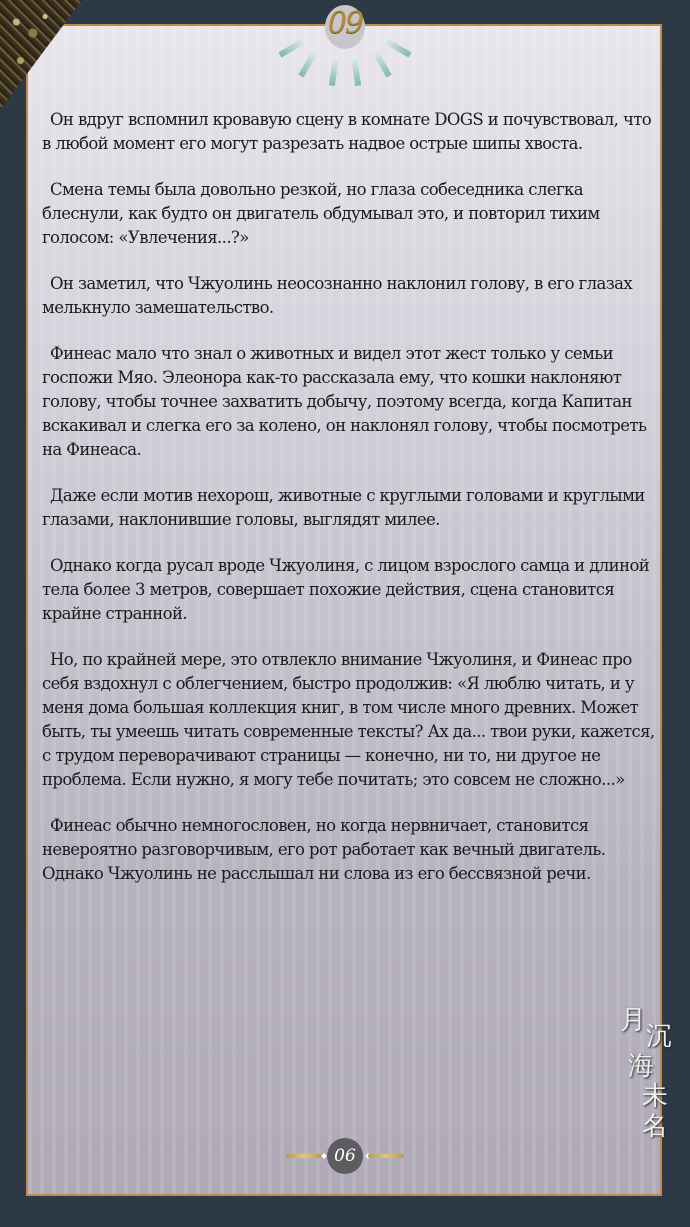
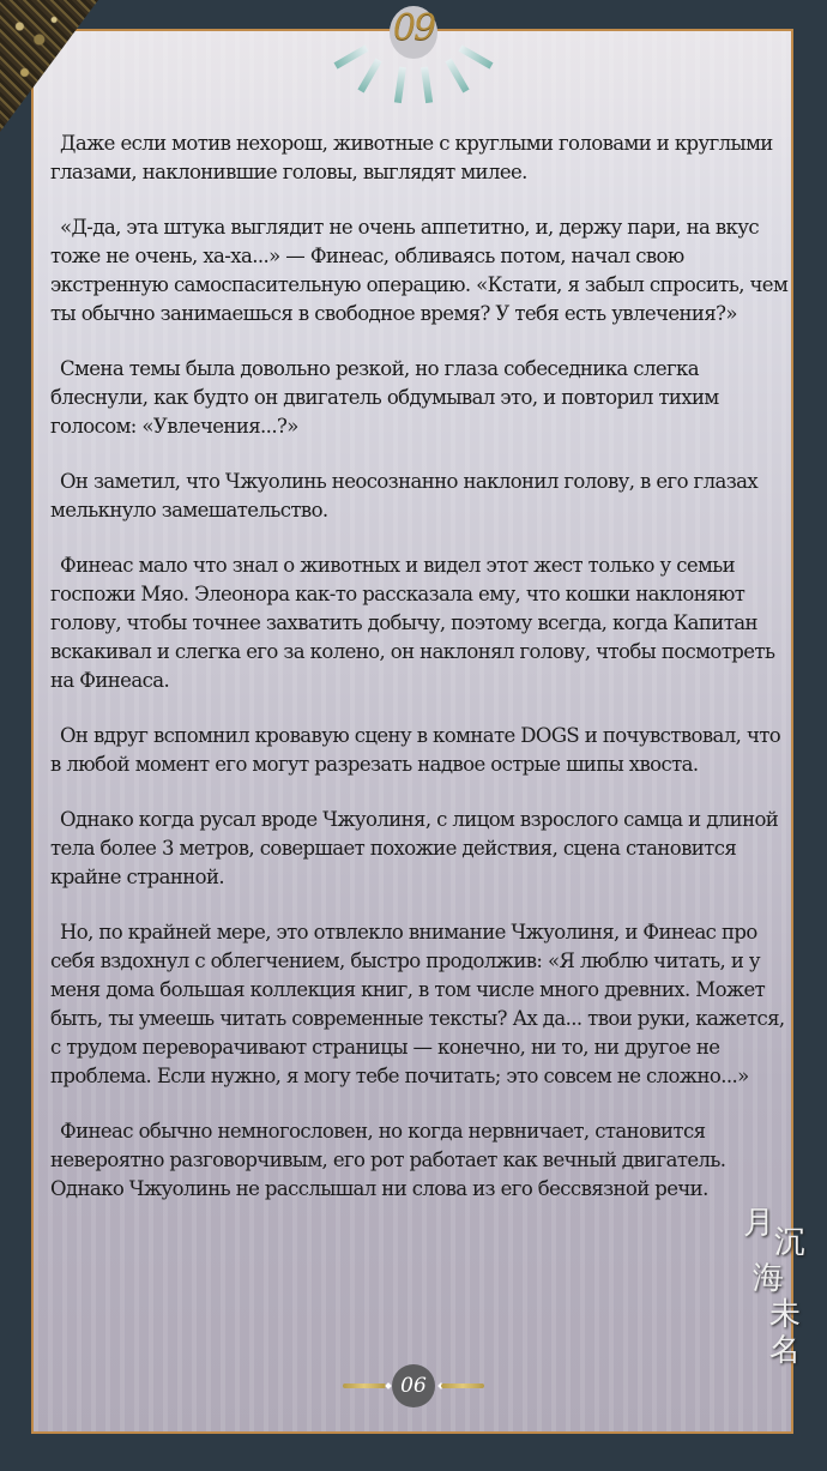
  09
- Он вдруг вспомнил кровавую сцену в комнате DOGS и почувствовал, что в любой момент его могут разрезать надвое острые шипы хвоста.
+ Даже если мотив нехорош, животные с круглыми головами и круглыми глазами, наклонившие головы, выглядят милее.
+ «Д-да, эта штука выглядит не очень аппетитно, и, держу пари, на вкус тоже не очень, ха-ха...» — Финеас, обливаясь потом, начал свою экстренную самоспасительную операцию. «Кстати, я забыл спросить, чем ты обычно занимаешься в свободное время? У тебя есть увлечения?»
  Смена темы была довольно резкой, но глаза собеседника слегка блеснули, как будто он двигатель обдумывал это, и повторил тихим голосом: «Увлечения...?»
  Он заметил, что Чжуолинь неосознанно наклонил голову, в его глазах мелькнуло замешательство.
  Финеас мало что знал о животных и видел этот жест только у семьи госпожи Мяо. Элеонора как-то рассказала ему, что кошки наклоняют голову, чтобы точнее захватить добычу, поэтому всегда, когда Капитан вскакивал и слегка его за колено, он наклонял голову, чтобы посмотреть на Финеаса.
- Даже если мотив нехорош, животные с круглыми головами и круглыми глазами, наклонившие головы, выглядят милее.
+ Он вдруг вспомнил кровавую сцену в комнате DOGS и почувствовал, что в любой момент его могут разрезать надвое острые шипы хвоста.
  Однако когда русал вроде Чжуолиня, с лицом взрослого самца и длиной тела более 3 метров, совершает похожие действия, сцена становится крайне странной.
  Но, по крайней мере, это отвлекло внимание Чжуолиня, и Финеас про себя вздохнул с облегчением, быстро продолжив: «Я люблю читать, и у меня дома большая коллекция книг, в том числе много древних. Может быть, ты умеешь читать современные тексты? Ах да... твои руки, кажется, с трудом переворачивают страницы — конечно, ни то, ни другое не проблема. Если нужно, я могу тебе почитать; это совсем не сложно...»
  Финеас обычно немногословен, но когда нервничает, становится невероятно разговорчивым, его рот работает как вечный двигатель. Однако Чжуолинь не расслышал ни слова из его бессвязной речи.
  月
  沉
  海
  未
  名
  06
